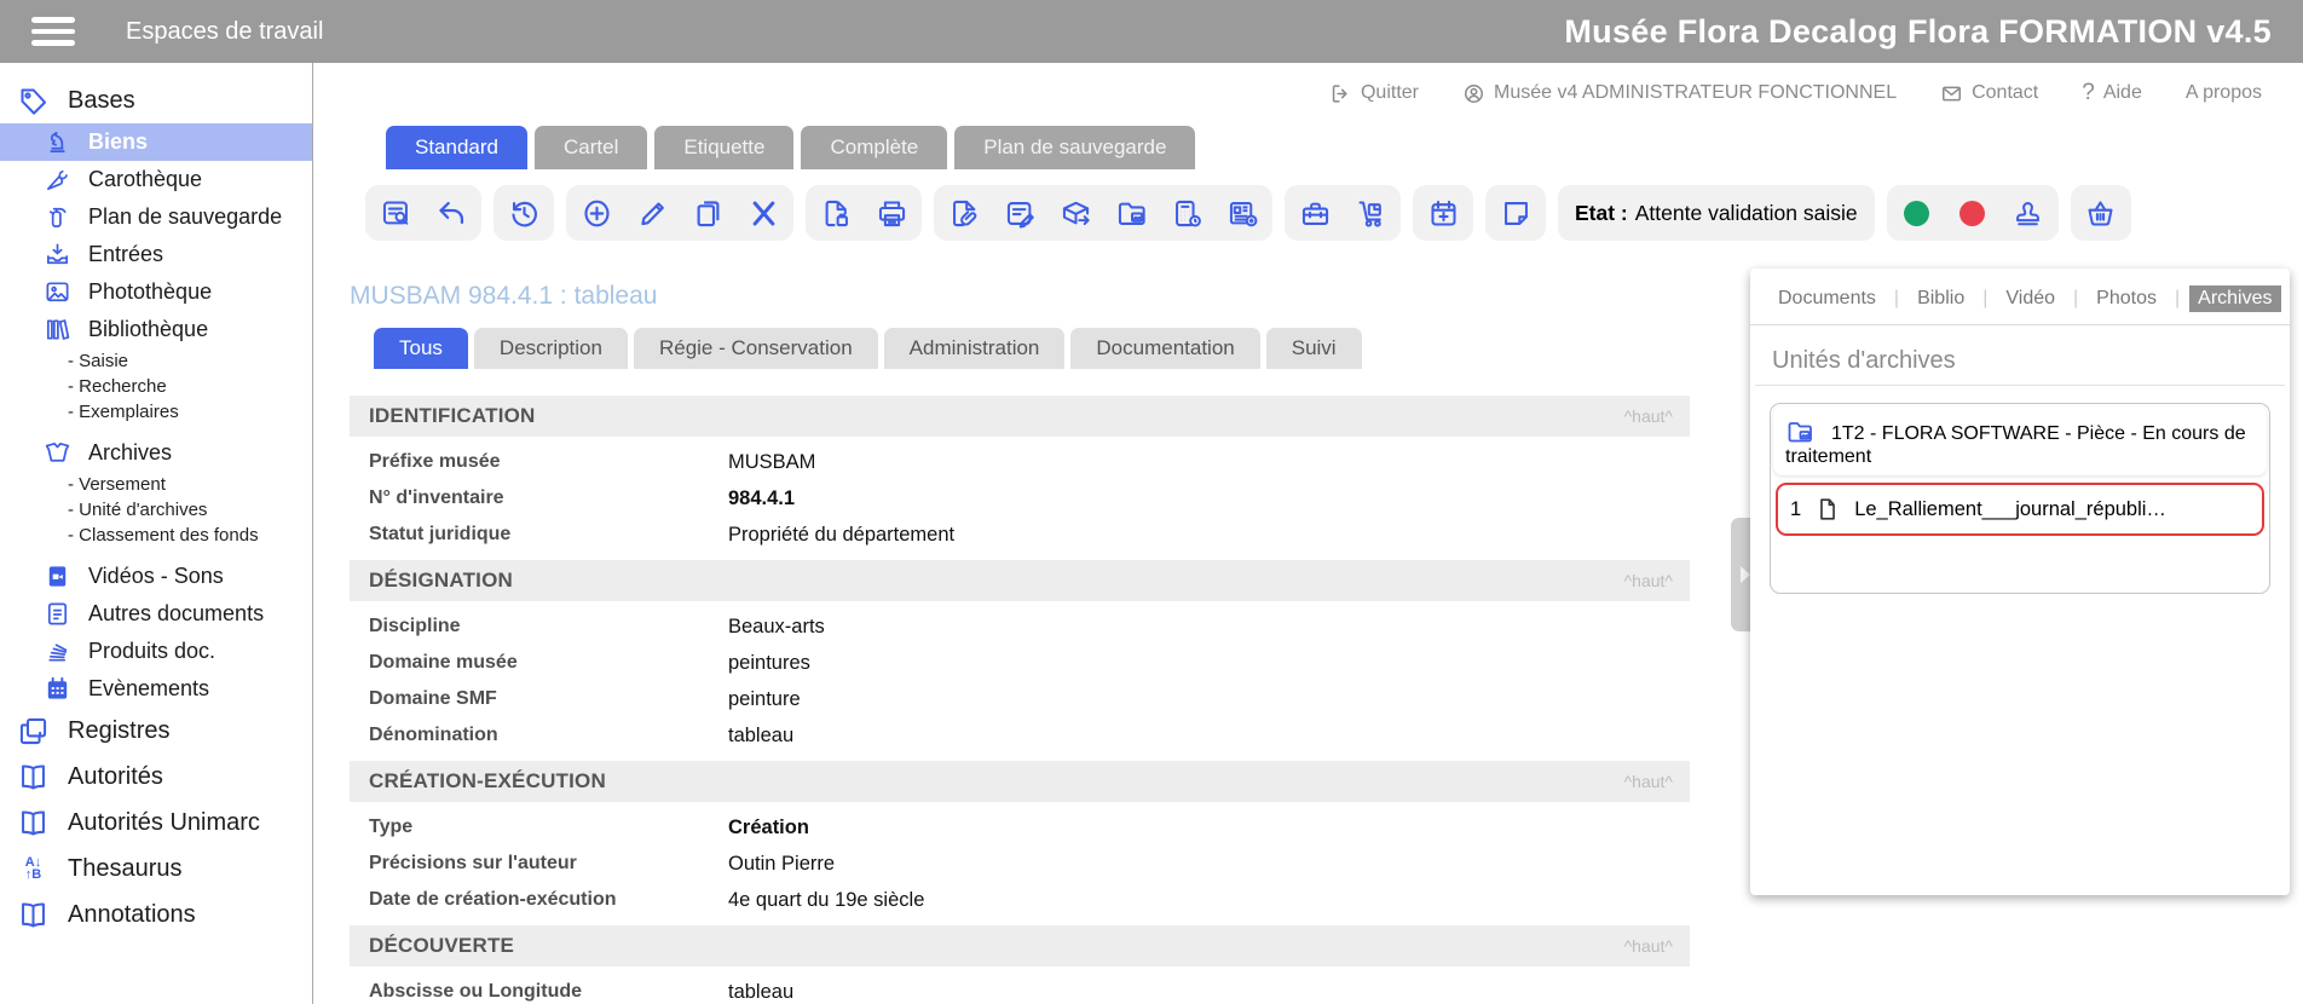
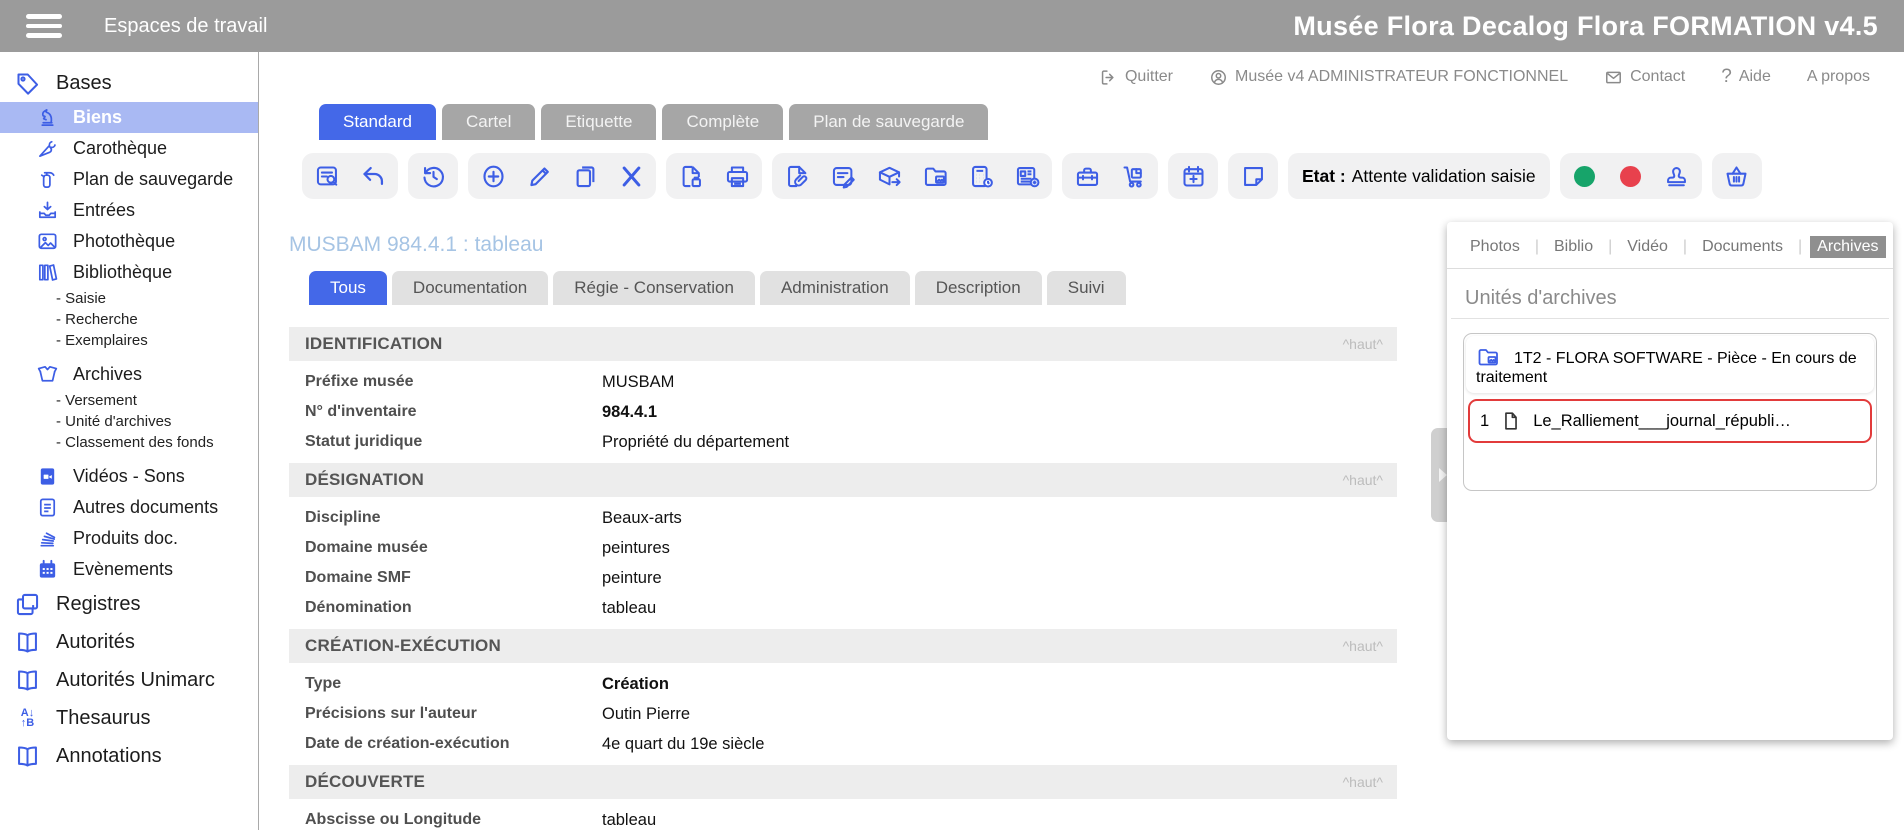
  Espaces de travail
  Musée Flora Decalog Flora FORMATION v4.5
  Bases
  Biens
  Carothèque
  Plan de sauvegarde
  Entrées
  Photothèque
  Bibliothèque
  - Saisie
  - Recherche
  - Exemplaires
  Archives
  - Versement
  - Unité d'archives
  - Classement des fonds
  Vidéos - Sons
  Autres documents
  Produits doc.
  Evènements
  Registres
  Autorités
  Autorités Unimarc
  A↓
  ↑B
  Thesaurus
  Annotations
  Quitter
  Musée v4 ADMINISTRATEUR FONCTIONNEL
  Contact
  ?
  Aide
  A propos
  Standard
  Cartel
  Etiquette
  Complète
  Plan de sauvegarde
  Etat :
  Attente validation saisie
  MUSBAM 984.4.1 : tableau
  Tous
- Description
+ Documentation
  Régie - Conservation
  Administration
- Documentation
+ Description
  Suivi
  IDENTIFICATION
  ^haut^
  Préfixe musée
  MUSBAM
  N° d'inventaire
  984.4.1
  Statut juridique
  Propriété du département
  DÉSIGNATION
  ^haut^
  Discipline
  Beaux-arts
  Domaine musée
  peintures
  Domaine SMF
  peinture
  Dénomination
  tableau
  CRÉATION-EXÉCUTION
  ^haut^
  Type
  Création
  Précisions sur l'auteur
  Outin Pierre
  Date de création-exécution
  4e quart du 19e siècle
  DÉCOUVERTE
  ^haut^
  Abscisse ou Longitude
  tableau
- Documents
+ Photos
  |
  Biblio
  |
  Vidéo
  |
- Photos
+ Documents
  |
  Archives
  Unités d'archives
  1T2 - FLORA SOFTWARE - Pièce - En cours de traitement
  1
  Le_Ralliement___journal_républi…
